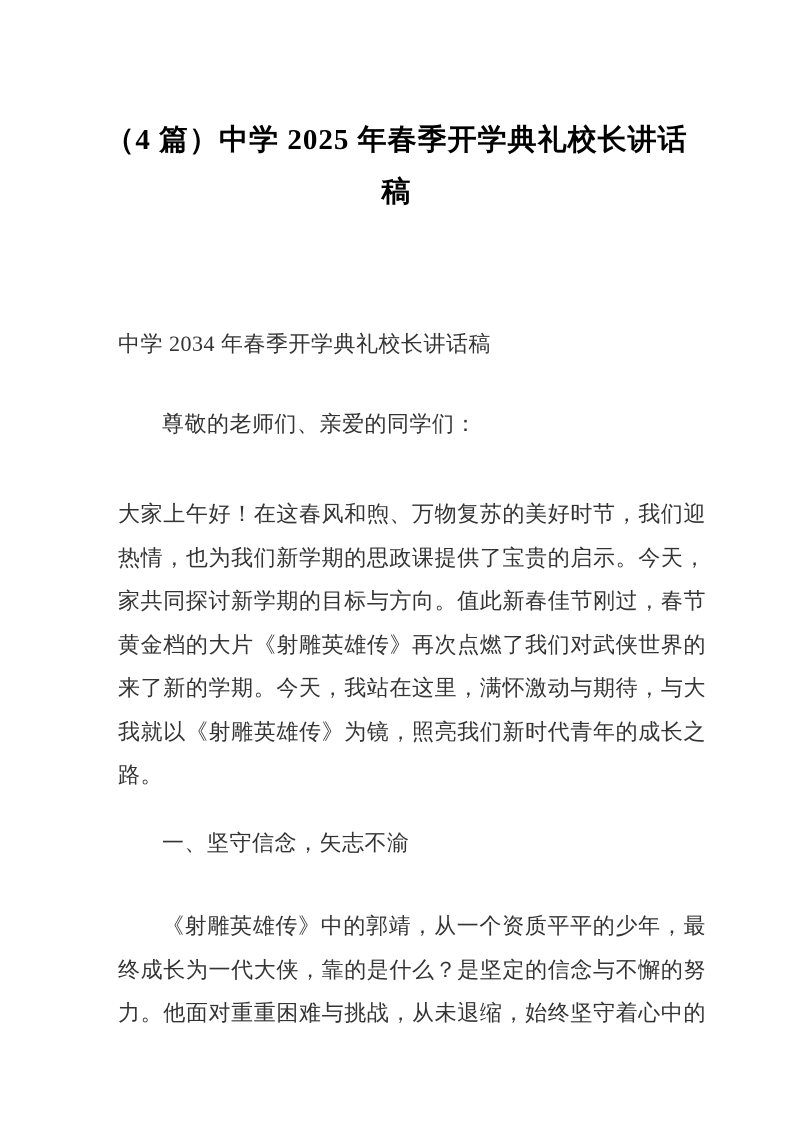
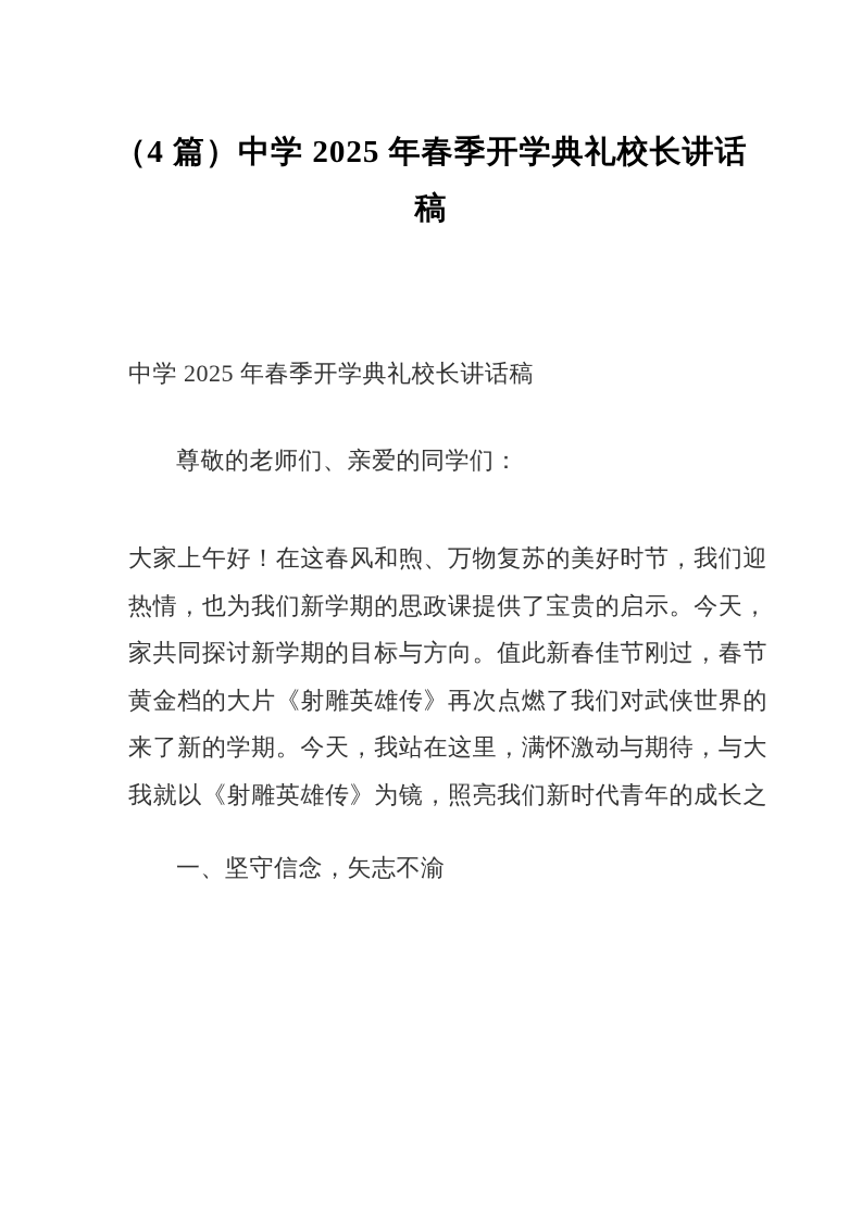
  （4 篇）中学 2025 年春季开学典礼校长讲话
  稿
- 中学 2034 年春季开学典礼校长讲话稿
+ 中学 2025 年春季开学典礼校长讲话稿
  尊敬的老师们、亲爱的同学们：
  大家上午好！在这春风和煦、万物复苏的美好时节，我们迎
  热情，也为我们新学期的思政课提供了宝贵的启示。今天，
  家共同探讨新学期的目标与方向。值此新春佳节刚过，春节
  黄金档的大片《射雕英雄传》再次点燃了我们对武侠世界的
  来了新的学期。今天，我站在这里，满怀激动与期待，与大
  我就以《射雕英雄传》为镜，照亮我们新时代青年的成长之
- 路。
  一、坚守信念，矢志不渝
- 《射雕英雄传》中的郭靖，从一个资质平平的少年，最
- 终成长为一代大侠，靠的是什么？是坚定的信念与不懈的努
- 力。他面对重重困难与挑战，从未退缩，始终坚守着心中的
